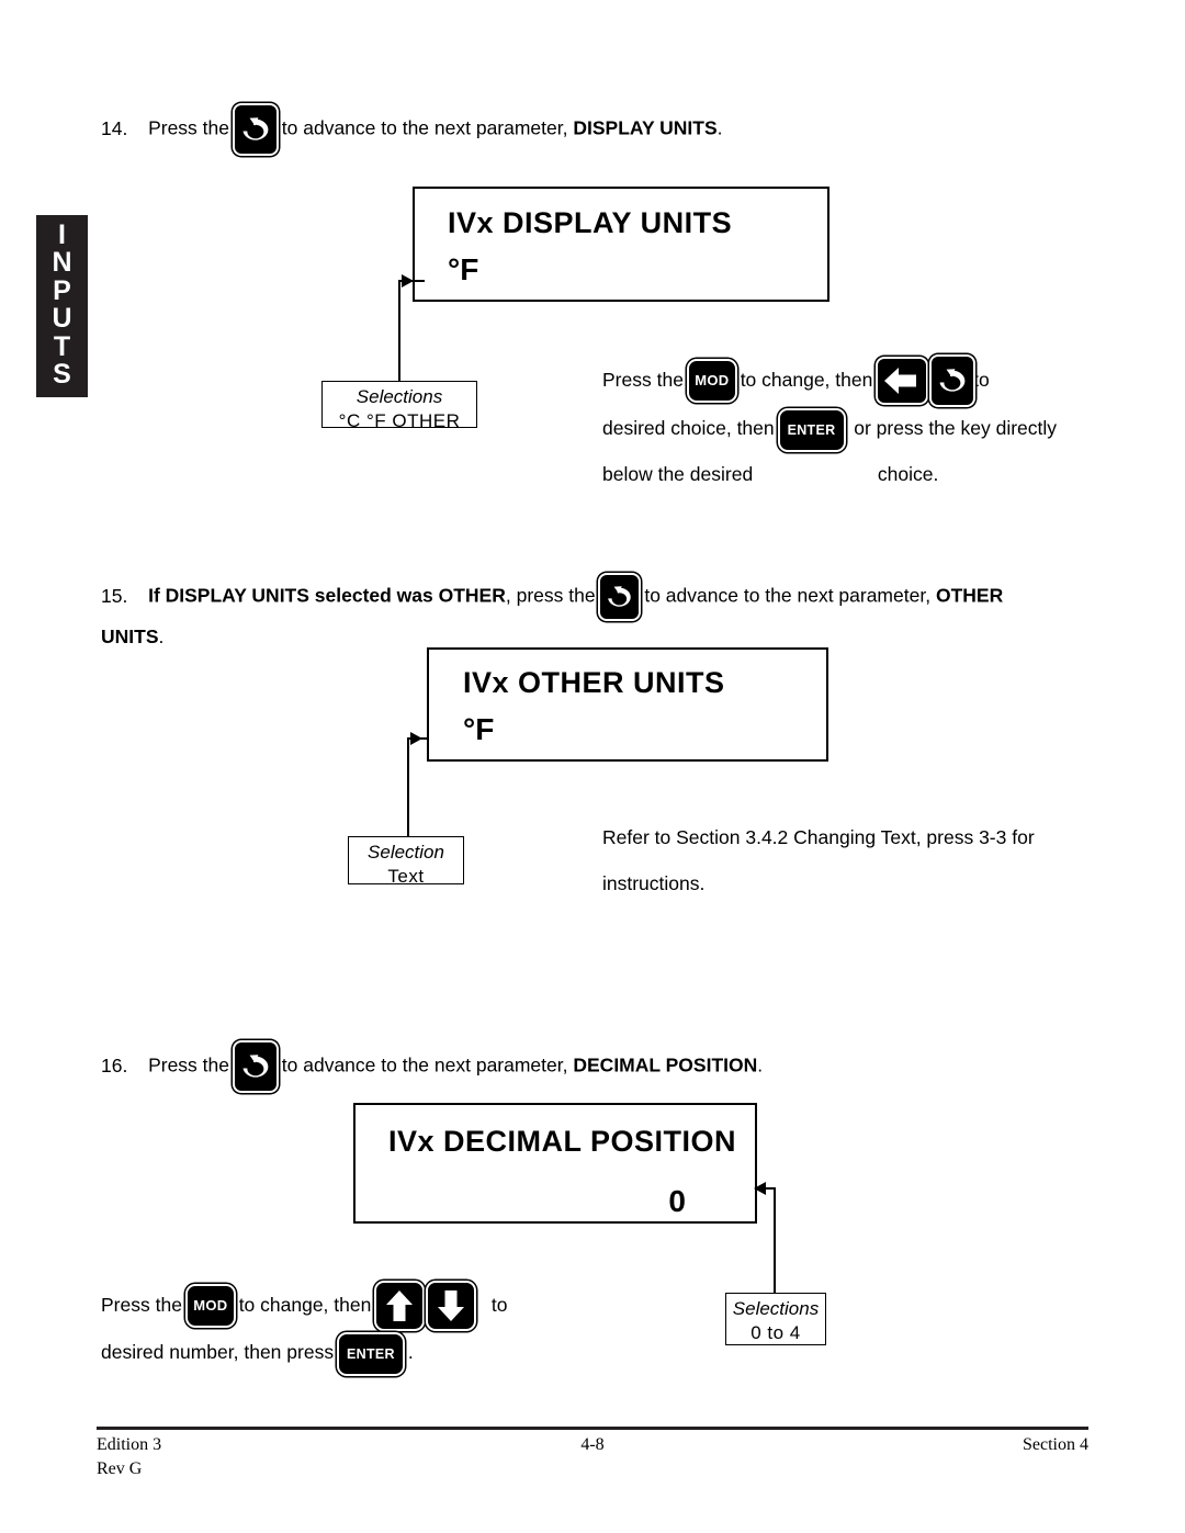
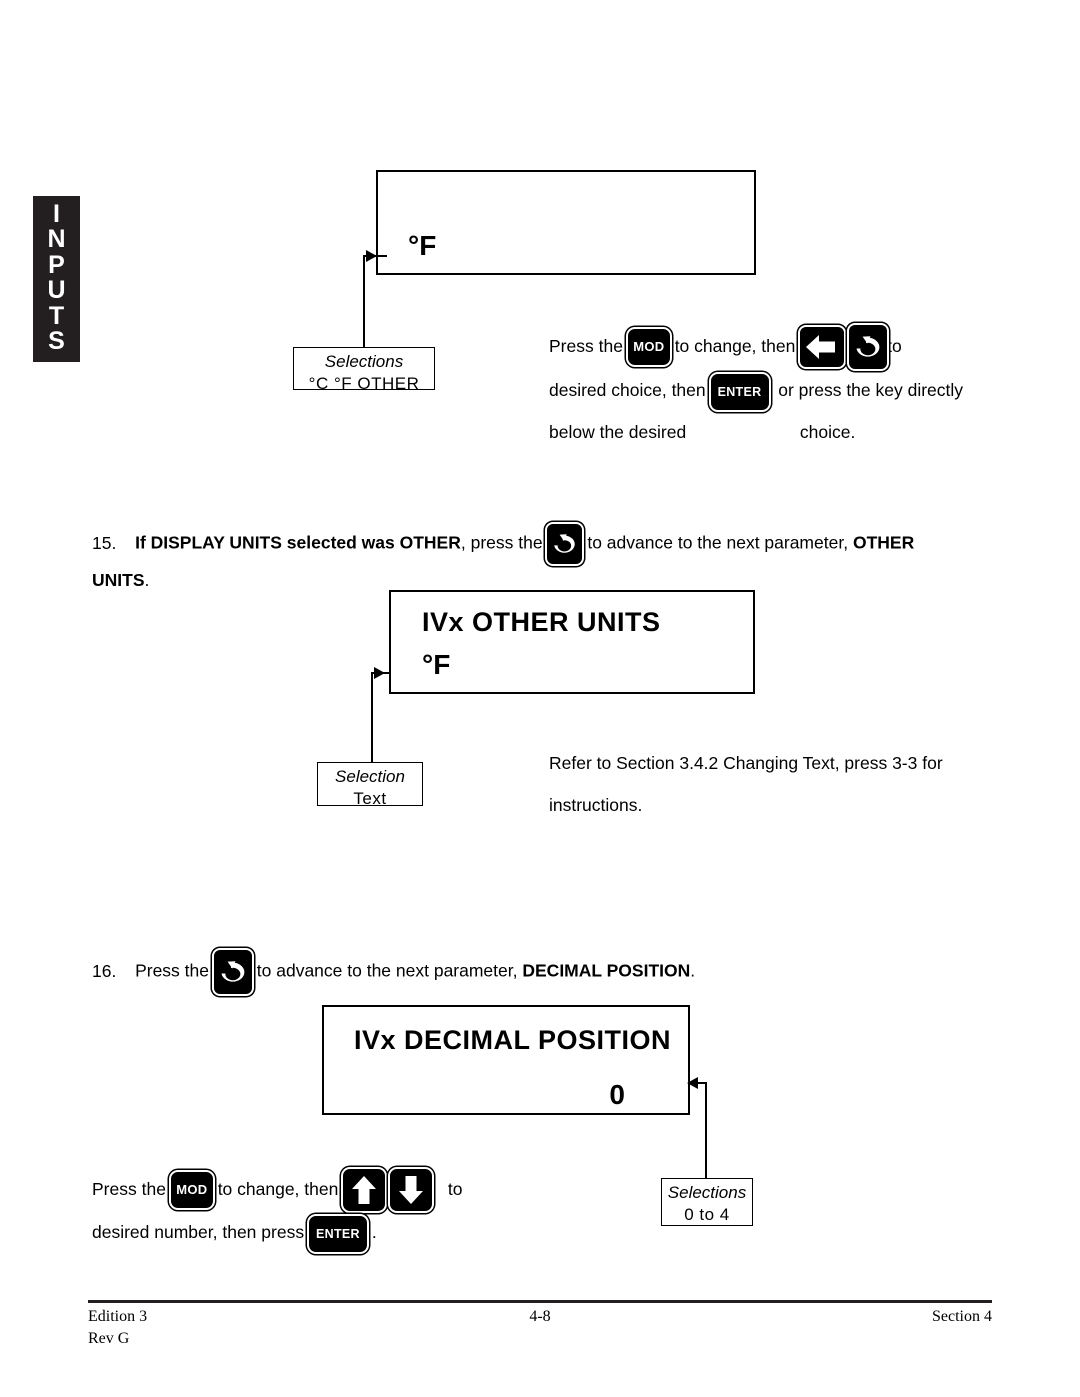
  I
  N
  P
  U
  T
  S
- 14. Press the to advance to the next parameter, DISPLAY UNITS.
- IVx DISPLAY UNITS
  °F
  Selections
  °C °F OTHER
  Press the
  MOD
  to change, then to
  desired choice, then
  ENTER
  , or press the key directly
  below the desired choice.
  15. If DISPLAY UNITS selected was OTHER, press the to advance to the next parameter, OTHER
  UNITS.
  IVx OTHER UNITS
  °F
  Selection
  Text
  Refer to Section 3.4.2 Changing Text, press 3-3 for
  instructions.
  16. Press the to advance to the next parameter, DECIMAL POSITION.
  IVx DECIMAL POSITION
  0
  Selections
  0 to 4
  Press the
  MOD
  to change, then to
  desired number, then press
  ENTER
  .
  Edition 3
  Rev G
  4-8
  Section 4
